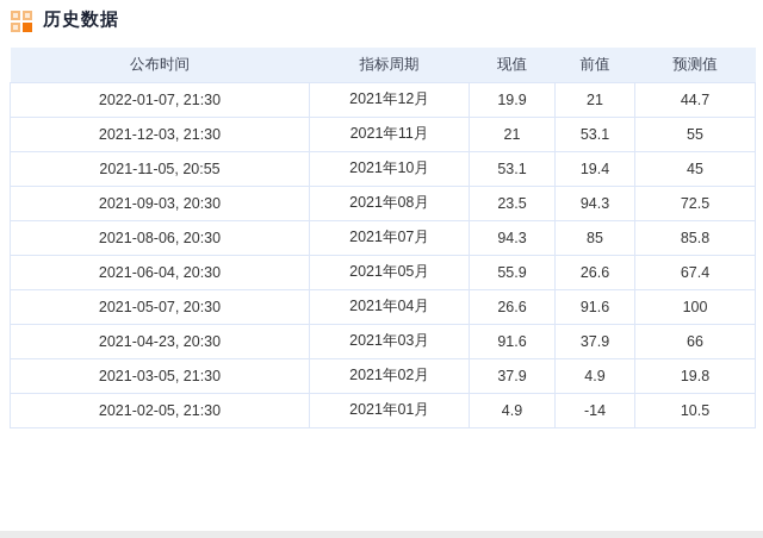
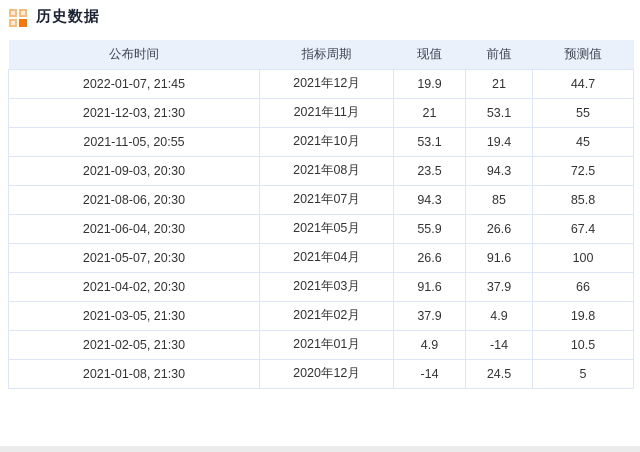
  历史数据
  公布时间	指标周期	现值	前值	预测值
- 2022-01-07, 21:30	2021年12月	19.9	21	44.7
+ 2022-01-07, 21:45	2021年12月	19.9	21	44.7
  2021-12-03, 21:30	2021年11月	21	53.1	55
  2021-11-05, 20:55	2021年10月	53.1	19.4	45
  2021-09-03, 20:30	2021年08月	23.5	94.3	72.5
  2021-08-06, 20:30	2021年07月	94.3	85	85.8
  2021-06-04, 20:30	2021年05月	55.9	26.6	67.4
  2021-05-07, 20:30	2021年04月	26.6	91.6	100
- 2021-04-23, 20:30	2021年03月	91.6	37.9	66
+ 2021-04-02, 20:30	2021年03月	91.6	37.9	66
  2021-03-05, 21:30	2021年02月	37.9	4.9	19.8
  2021-02-05, 21:30	2021年01月	4.9	-14	10.5
+ 2021-01-08, 21:30	2020年12月	-14	24.5	5
